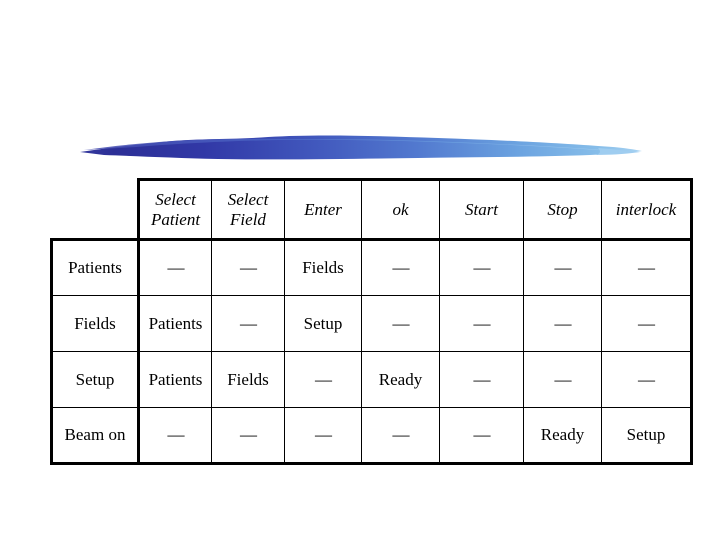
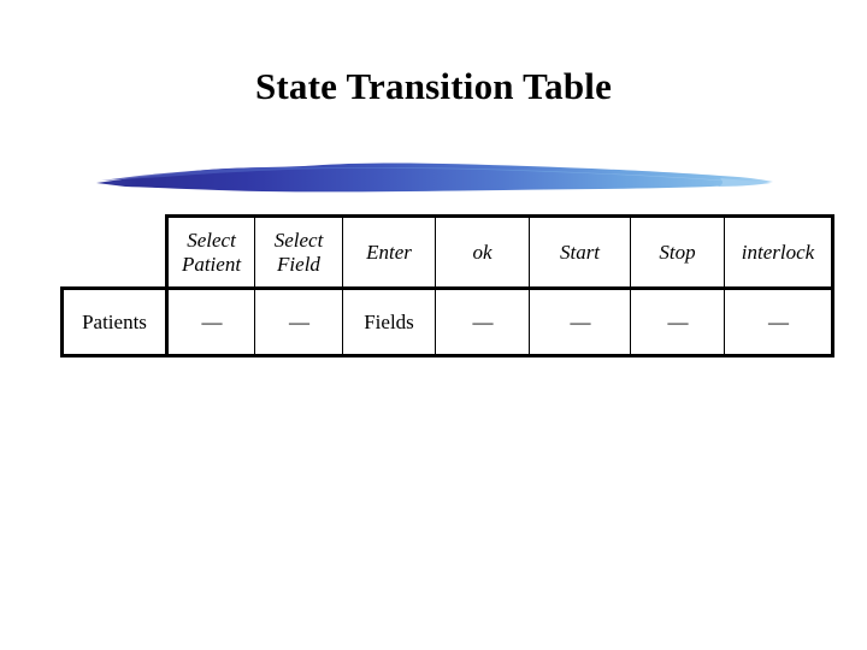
+ State Transition Table
  	Select Patient	Select Field	Enter	ok	Start	Stop	interlock
  Patients	—	—	Fields	—	—	—	—
- Fields	Patients	—	Setup	—	—	—	—
- Setup	Patients	Fields	—	Ready	—	—	—
- Beam on	—	—	—	—	—	Ready	Setup
